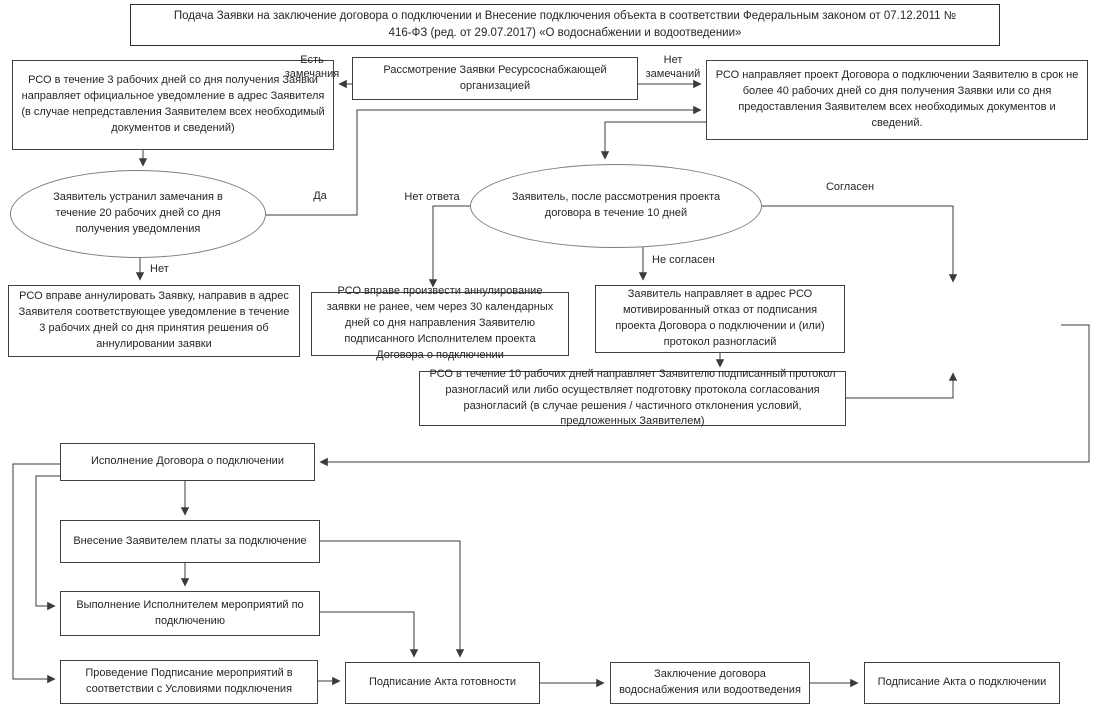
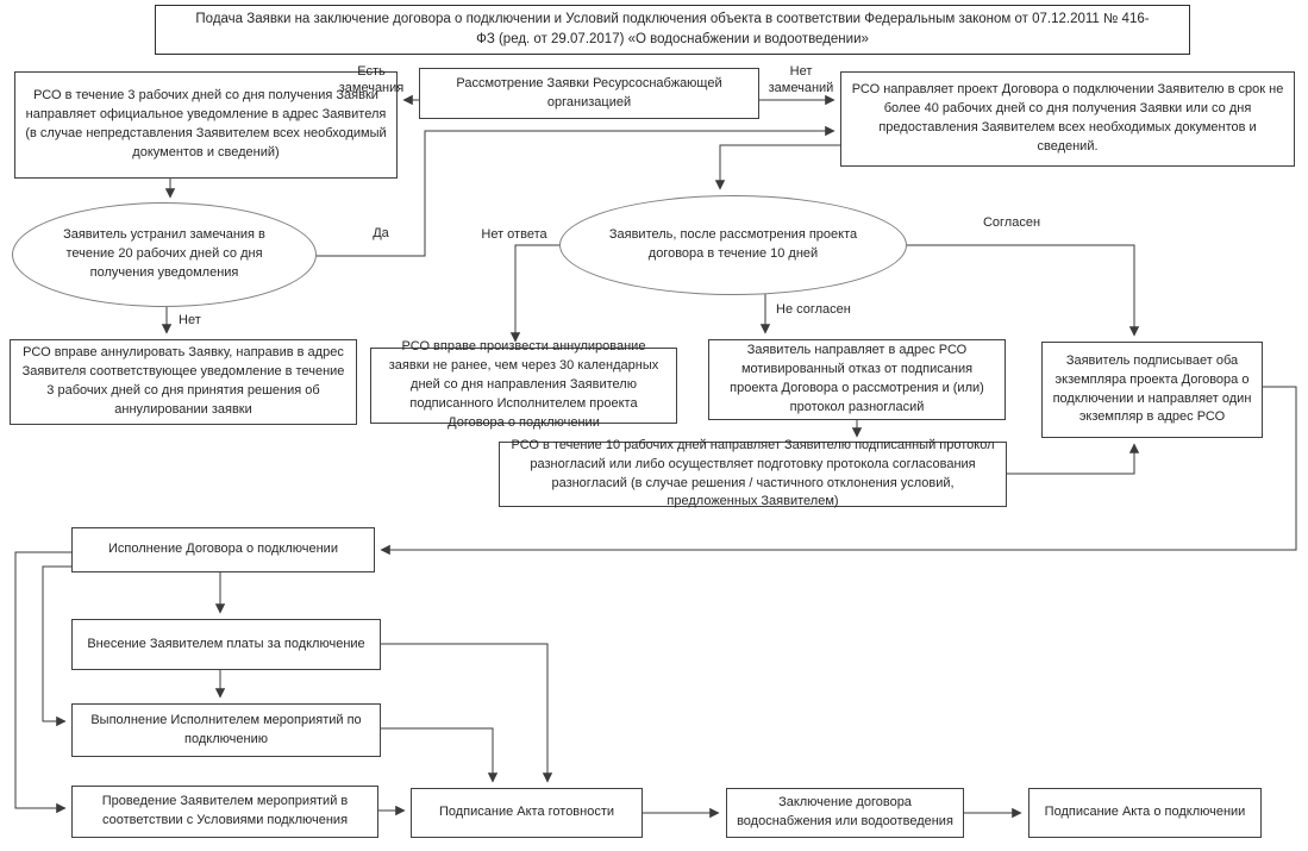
- Подача Заявки на заключение договора о подключении и Внесение подключения объекта в соответствии Федеральным законом от 07.12.2011 № 416-ФЗ (ред. от 29.07.2017) «О водоснабжении и водоотведении»
+ Подача Заявки на заключение договора о подключении и Условий подключения объекта в соответствии Федеральным законом от 07.12.2011 № 416-ФЗ (ред. от 29.07.2017) «О водоснабжении и водоотведении»
  РСО в течение 3 рабочих дней со дня получения Заявки направляет официальное уведомление в адрес Заявителя (в случае непредставления Заявителем всех необходимый документов и сведений)
  Рассмотрение Заявки Ресурсоснабжающей организацией
  РСО направляет проект Договора о подключении Заявителю в срок не более 40 рабочих дней со дня получения Заявки или со дня предоставления Заявителем всех необходимых документов и сведений.
  Заявитель устранил замечания в течение 20 рабочих дней со дня получения уведомления
  Заявитель, после рассмотрения проекта договора в течение 10 дней
  РСО вправе аннулировать Заявку, направив в адрес Заявителя соответствующее уведомление в течение 3 рабочих дней со дня принятия решения об аннулировании заявки
  РСО вправе произвести аннулирование заявки не ранее, чем через 30 календарных дней со дня направления Заявителю подписанного Исполнителем проекта Договора о подключении
- Заявитель направляет в адрес РСО мотивированный отказ от подписания проекта Договора о подключении и (или) протокол разногласий
+ Заявитель направляет в адрес РСО мотивированный отказ от подписания проекта Договора о рассмотрения и (или) протокол разногласий
+ Заявитель подписывает оба экземпляра проекта Договора о подключении и направляет один экземпляр в адрес РСО
  РСО в течение 10 рабочих дней направляет Заявителю подписанный протокол разногласий или либо осуществляет подготовку протокола согласования разногласий (в случае решения / частичного отклонения условий, предложенных Заявителем)
  Исполнение Договора о подключении
  Внесение Заявителем платы за подключение
  Выполнение Исполнителем мероприятий по подключению
- Проведение Подписание мероприятий в соответствии с Условиями подключения
+ Проведение Заявителем мероприятий в соответствии с Условиями подключения
  Подписание Акта готовности
  Заключение договора водоснабжения или водоотведения
  Подписание Акта о подключении
  Есть замечания
  Нет замечаний
  Да
  Нет
  Нет ответа
  Не согласен
  Согласен
